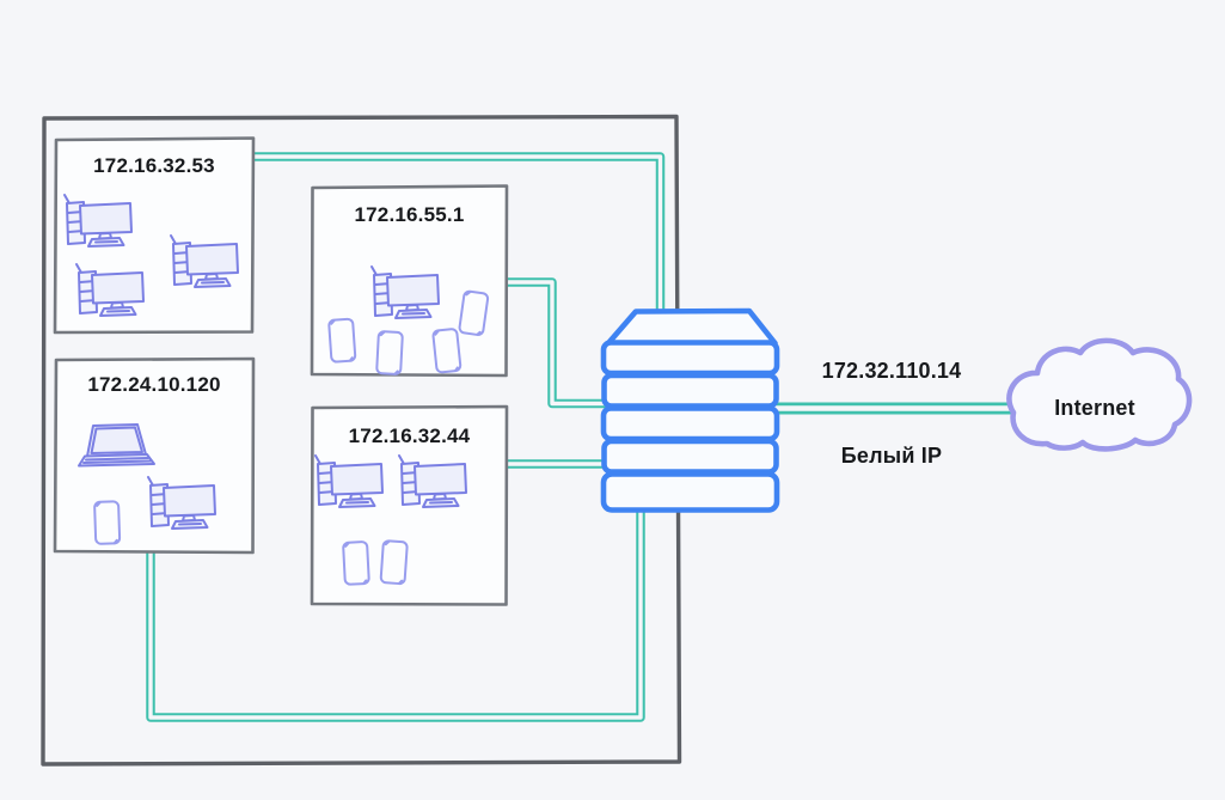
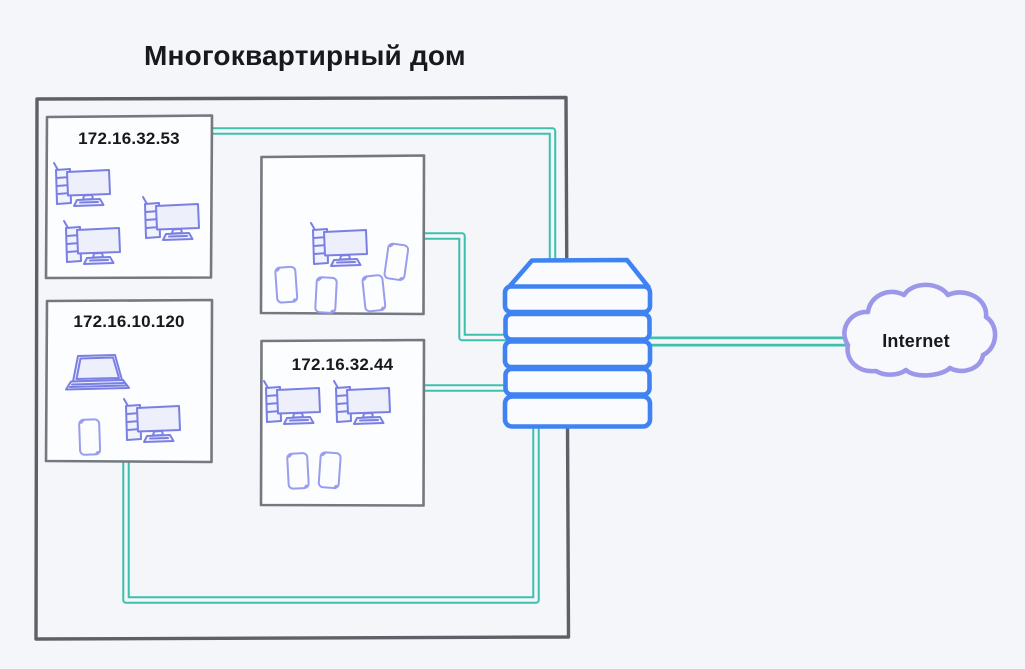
+ Многоквартирный дом
  172.16.32.53
- 172.24.10.120
+ 172.16.10.120
- 172.16.55.1
  172.16.32.44
- 172.32.110.14
- Белый IP
  Internet
